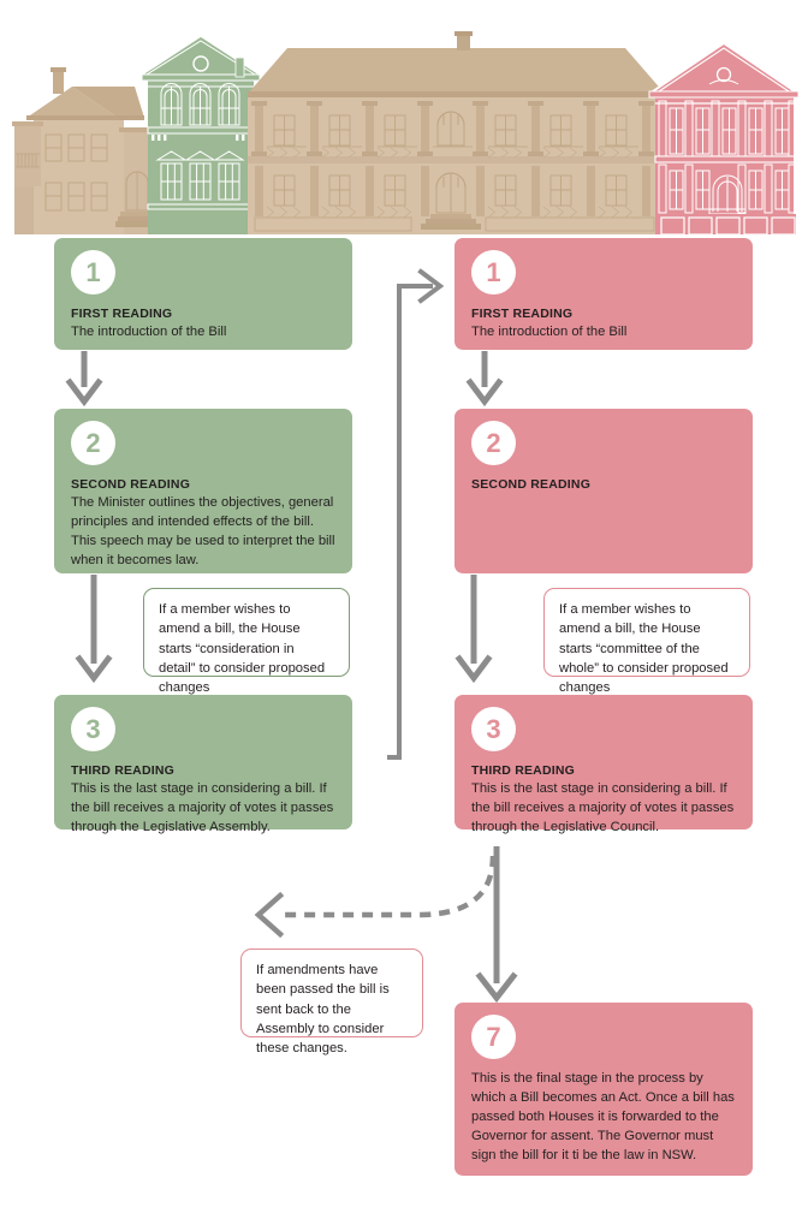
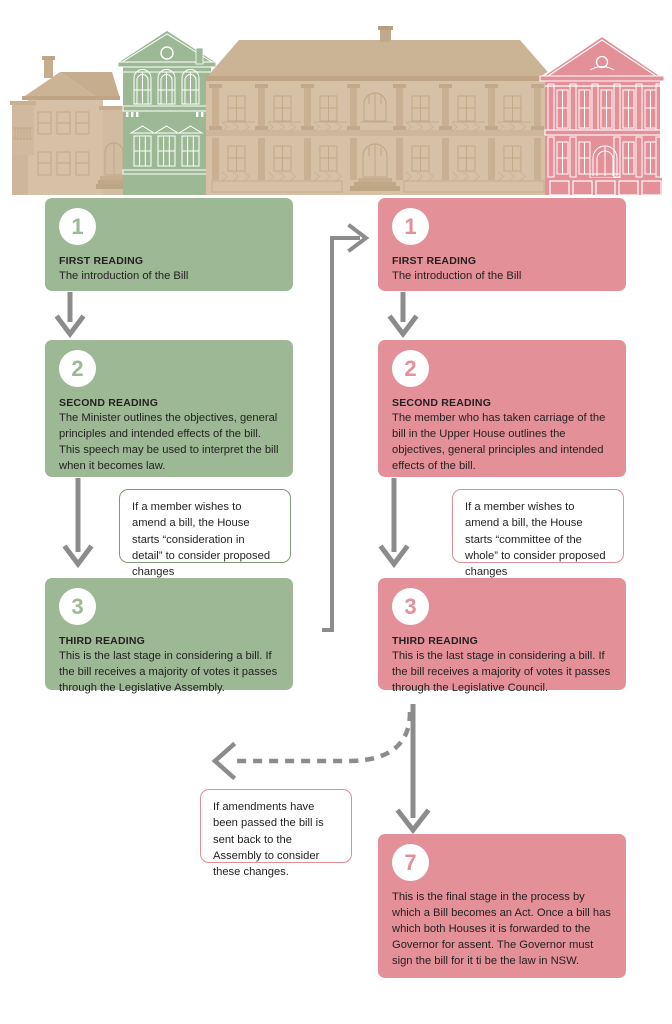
  1
  FIRST READING
  The introduction of the Bill
  2
  SECOND READING
  The Minister outlines the objectives, general principles and intended effects of the bill. This speech may be used to interpret the bill when it becomes law.
  If a member wishes to amend a bill, the House starts “consideration in detail” to consider proposed changes
  3
  THIRD READING
  This is the last stage in considering a bill. If the bill receives a majority of votes it passes through the Legislative Assembly.
  1
  FIRST READING
  The introduction of the Bill
  2
  SECOND READING
+ The member who has taken carriage of the bill in the Upper House outlines the objectives, general principles and intended effects of the bill.
  If a member wishes to amend a bill, the House starts “committee of the whole” to consider proposed changes
  3
  THIRD READING
  This is the last stage in considering a bill. If the bill receives a majority of votes it passes through the Legislative Council.
  If amendments have been passed the bill is sent back to the Assembly to consider these changes.
  7
- This is the final stage in the process by which a Bill becomes an Act. Once a bill has passed both Houses it is forwarded to the Governor for assent. The Governor must sign the bill for it ti be the law in NSW.
+ This is the final stage in the process by which a Bill becomes an Act. Once a bill has which both Houses it is forwarded to the Governor for assent. The Governor must sign the bill for it ti be the law in NSW.
